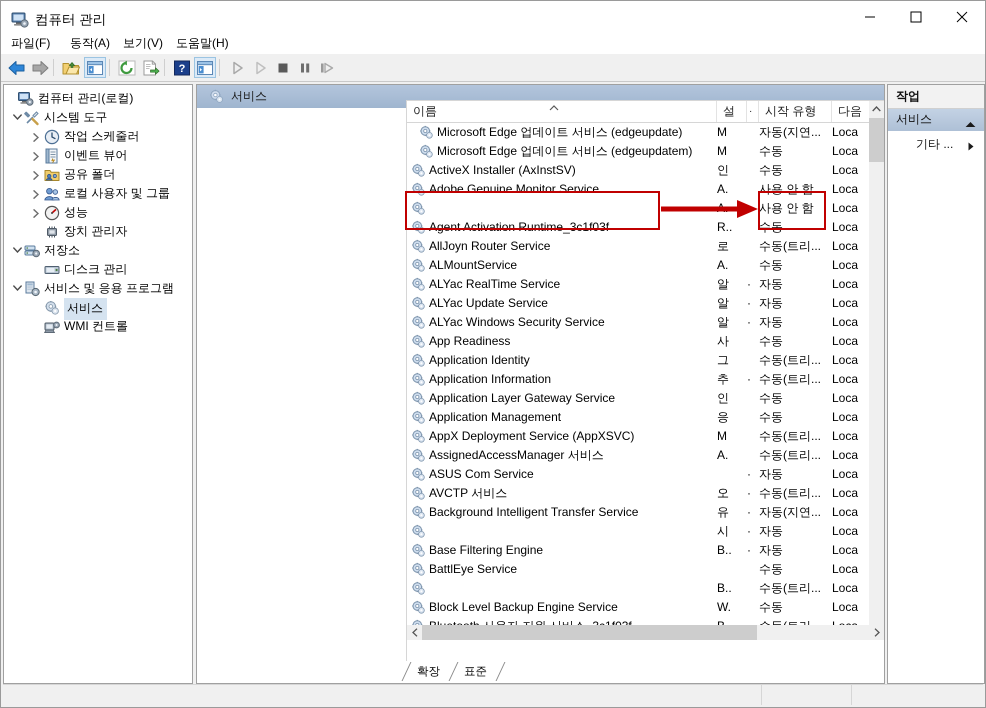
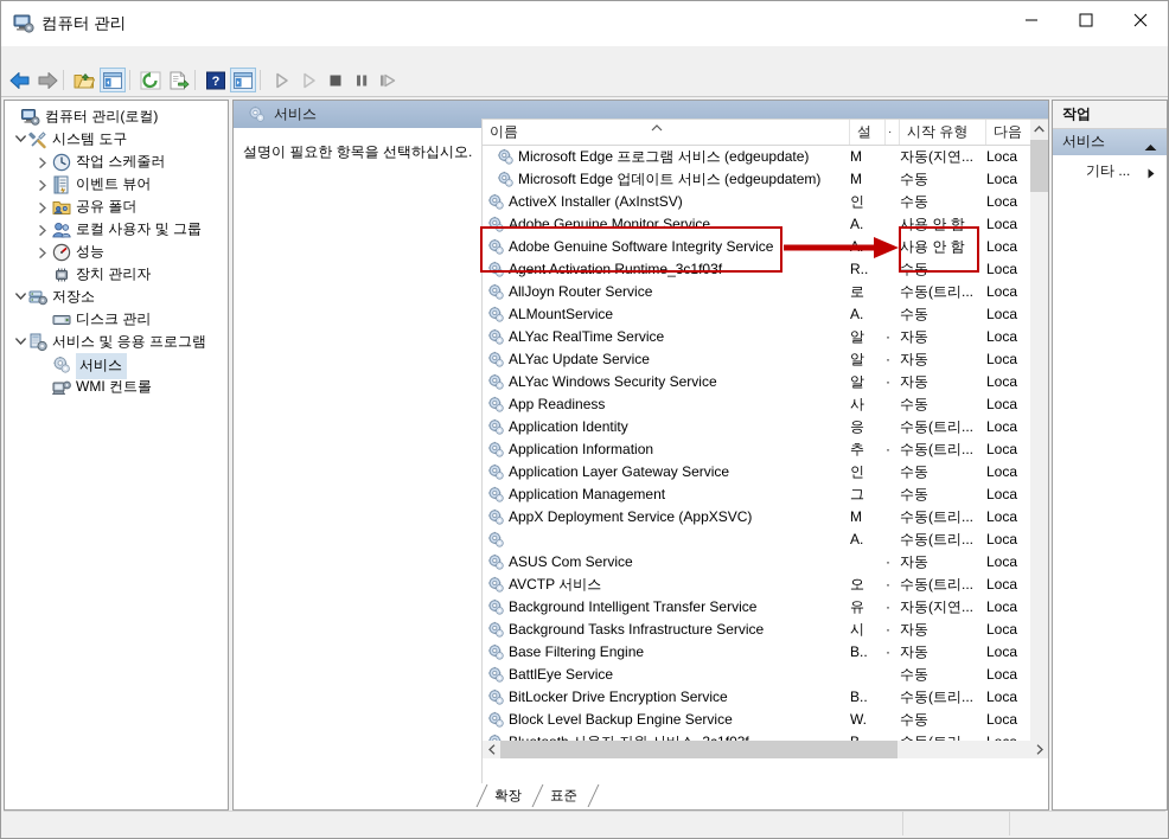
  컴퓨터 관리
- 파일(F)
- 동작(A)
- 보기(V)
- 도움말(H)
  ?
  컴퓨터 관리(로컬)
  시스템 도구
  작업 스케줄러
  이벤트 뷰어
  공유 폴더
  로컬 사용자 및 그룹
  성능
  장치 관리자
  저장소
  디스크 관리
  서비스 및 응용 프로그램
  서비스
  WMI 컨트롤
  서비스
+ 설명이 필요한 항목을 선택하십시오.
  이름
  설
  ·
  시작 유형
  다음
- Microsoft Edge 업데이트 서비스 (edgeupdate)
+ Microsoft Edge 프로그램 서비스 (edgeupdate)
  M
  자동(지연...
  Loca
  Microsoft Edge 업데이트 서비스 (edgeupdatem)
  M
  수동
  Loca
  ActiveX Installer (AxInstSV)
  인
  수동
  Loca
  Adobe Genuine Monitor Service
  A.
  사용 안 함
  Loca
+ Adobe Genuine Software Integrity Service
  사용 안 함
  Loca
  Agent Activation Runtime_3c1f03f
  R..
  수동
  Loca
  AllJoyn Router Service
  로
  수동(트리...
  Loca
  ALMountService
  A.
  수동
  Loca
  ALYac RealTime Service
  알
  ·
  자동
  Loca
  ALYac Update Service
  알
  ·
  자동
  Loca
  ALYac Windows Security Service
  알
  ·
  자동
  Loca
  App Readiness
  사
  수동
  Loca
  Application Identity
- 그
+ 응
  수동(트리...
  Loca
  Application Information
  추
  ·
  수동(트리...
  Loca
  Application Layer Gateway Service
  인
  수동
  Loca
  Application Management
- 응
+ 그
  수동
  Loca
  AppX Deployment Service (AppXSVC)
  M
  수동(트리...
  Loca
- AssignedAccessManager 서비스
  A.
  수동(트리...
  Loca
  ASUS Com Service
  ·
  자동
  Loca
  AVCTP 서비스
  오
  ·
  수동(트리...
  Loca
  Background Intelligent Transfer Service
  유
  ·
  자동(지연...
  Loca
+ Background Tasks Infrastructure Service
  시
  ·
  자동
  Loca
  Base Filtering Engine
  B..
  ·
  자동
  Loca
  BattlEye Service
  수동
  Loca
+ BitLocker Drive Encryption Service
  B..
  수동(트리...
  Loca
  Block Level Backup Engine Service
  W.
  수동
  Loca
  확장
  표준
  작업
  서비스
  기타 ...
